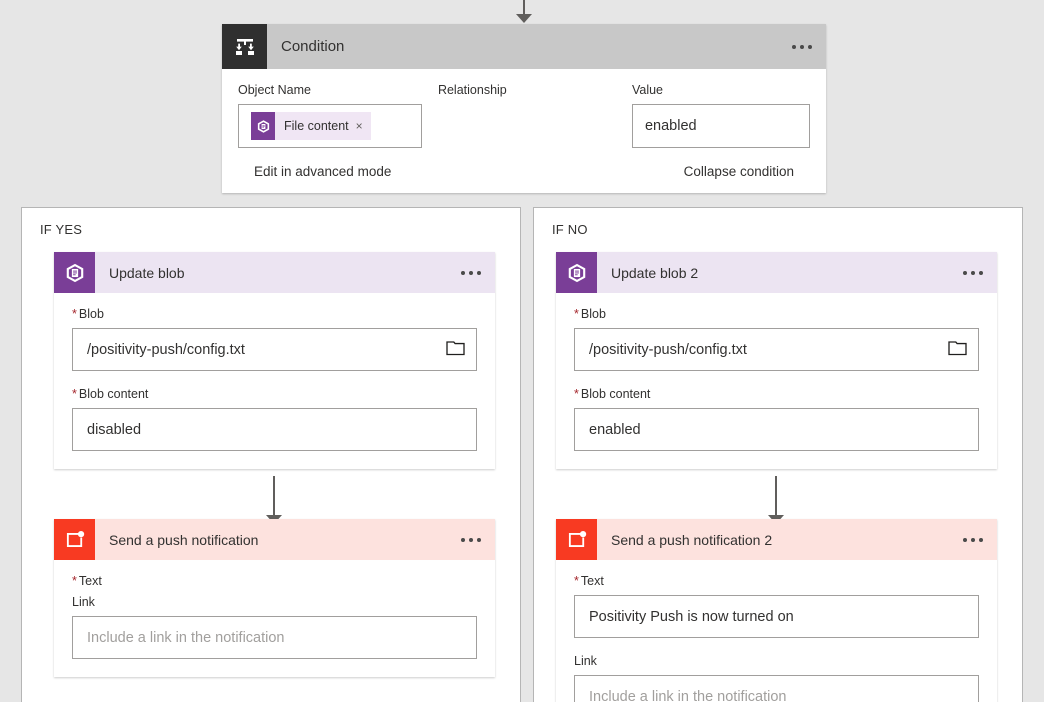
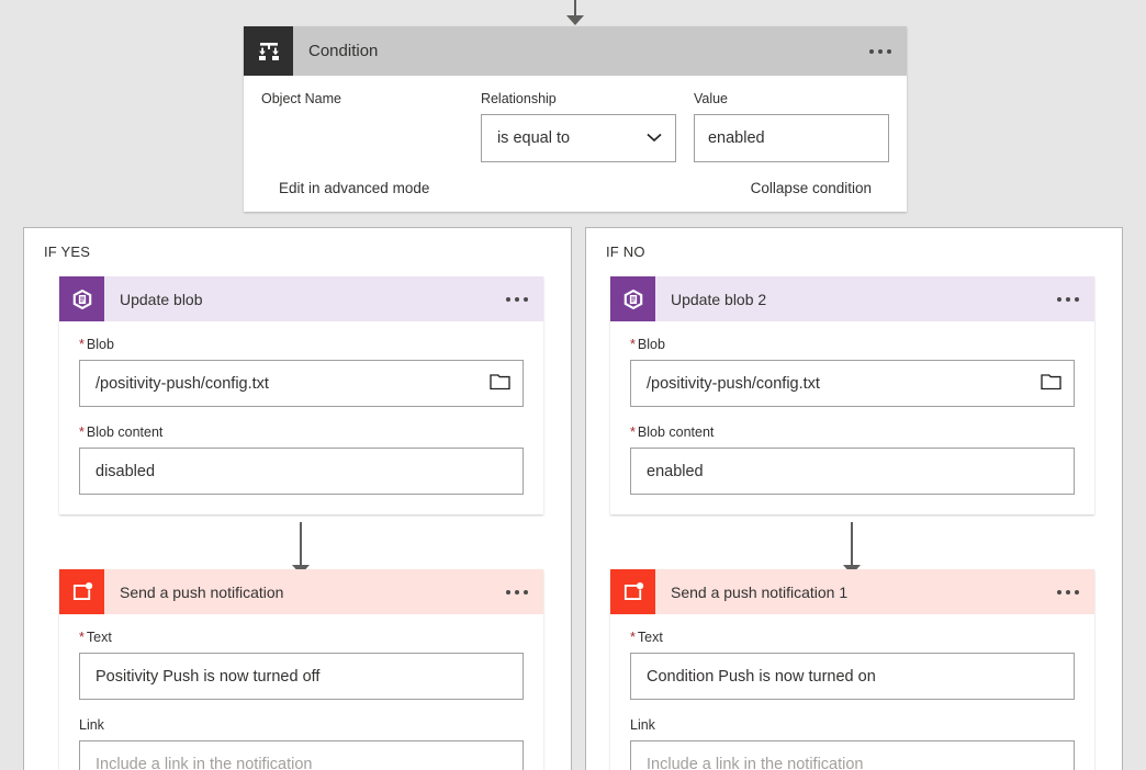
  Condition
  Object Name
- File content
- ×
  Relationship
+ is equal to
  Value
  enabled
  Edit in advanced mode
  Collapse condition
  IF YES
  Update blob
  * Blob
  /positivity-push/config.txt
  * Blob content
  disabled
  Send a push notification
  * Text
+ Positivity Push is now turned off
  Link
  Include a link in the notification
  IF NO
  Update blob 2
  * Blob
  /positivity-push/config.txt
  * Blob content
  enabled
- Send a push notification 2
+ Send a push notification 1
  * Text
- Positivity Push is now turned on
+ Condition Push is now turned on
  Link
  Include a link in the notification
